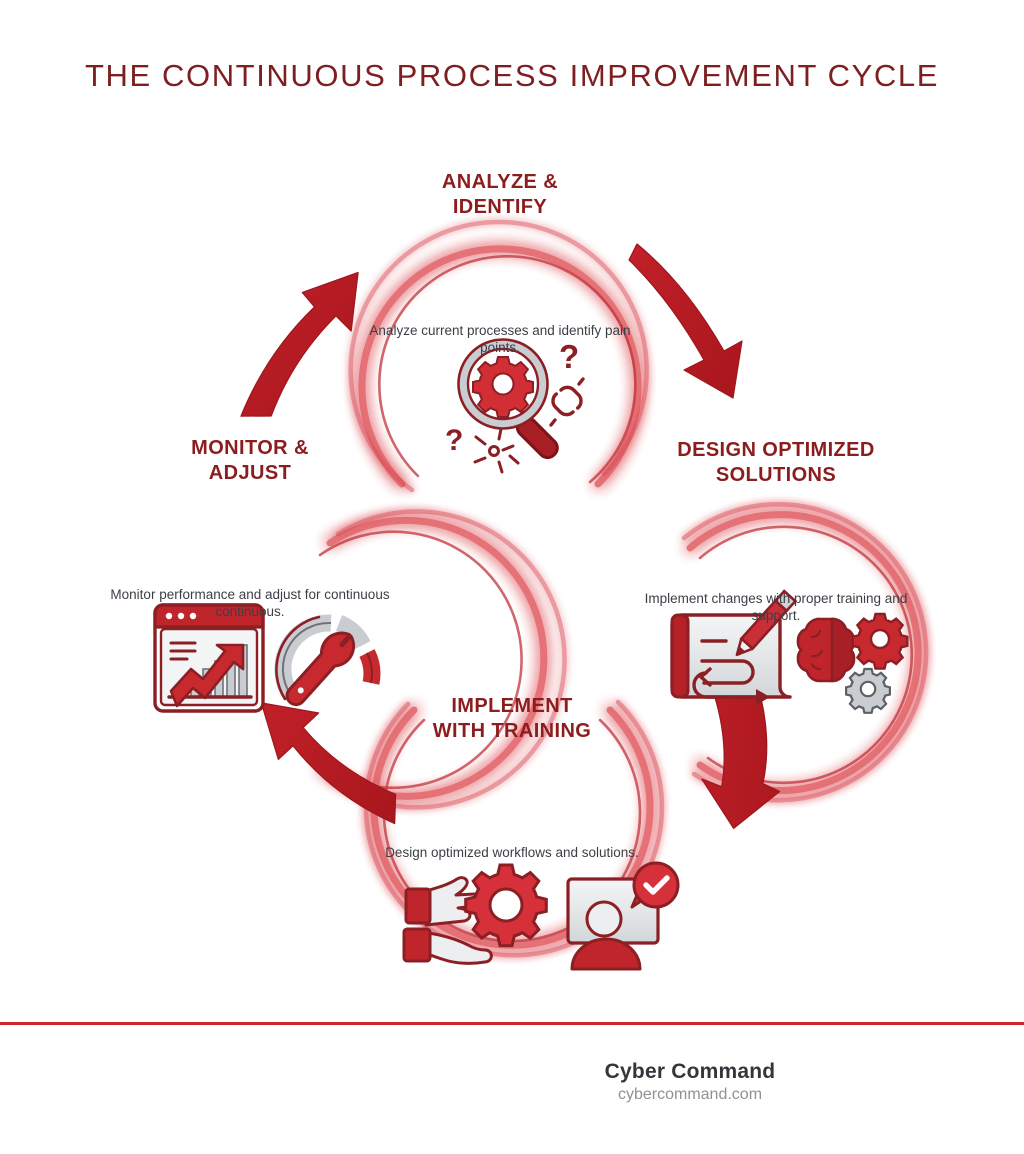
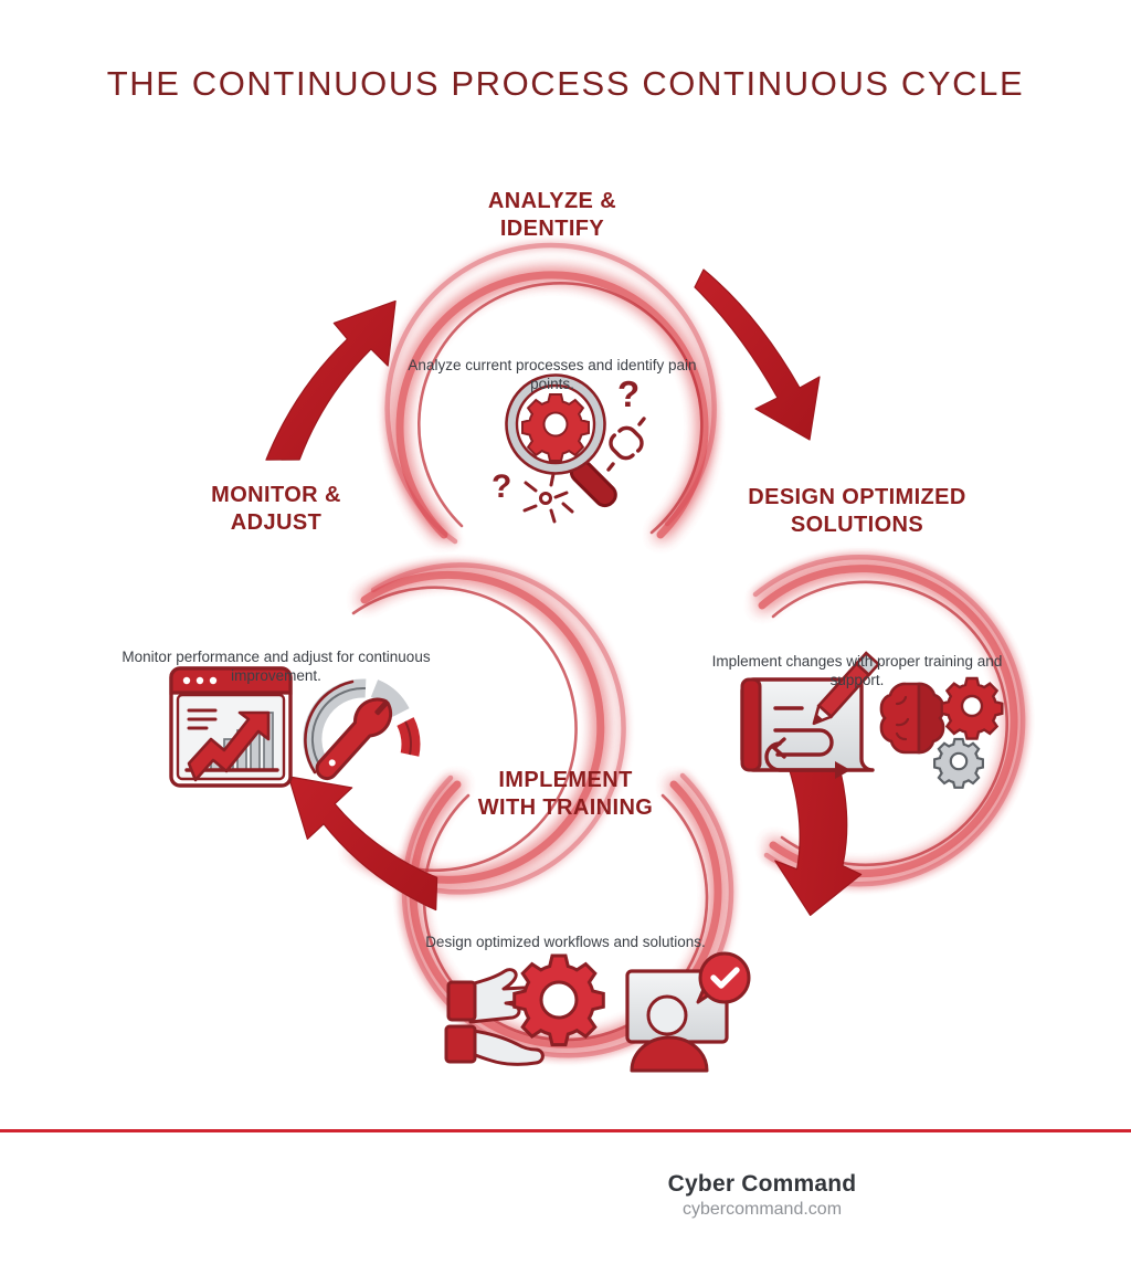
- THE CONTINUOUS PROCESS IMPROVEMENT CYCLE
+ THE CONTINUOUS PROCESS CONTINUOUS CYCLE
  ?
  ?
  ANALYZE &
  IDENTIFY
  Analyze current processes and identify pain points.
  DESIGN OPTIMIZED
  SOLUTIONS
  Implement changes with proper training and support.
  IMPLEMENT
  WITH TRAINING
  Design optimized workflows and solutions.
  MONITOR &
  ADJUST
- Monitor performance and adjust for continuous continuous.
+ Monitor performance and adjust for continuous improvement.
  Cyber Command
  cybercommand.com
